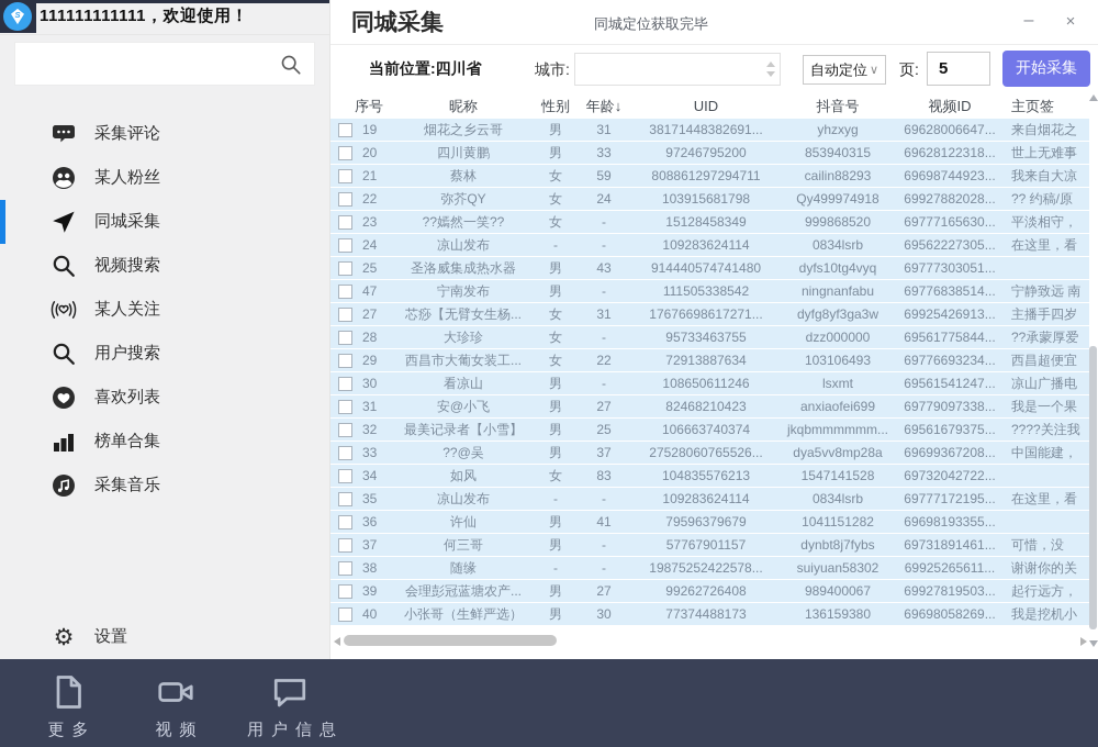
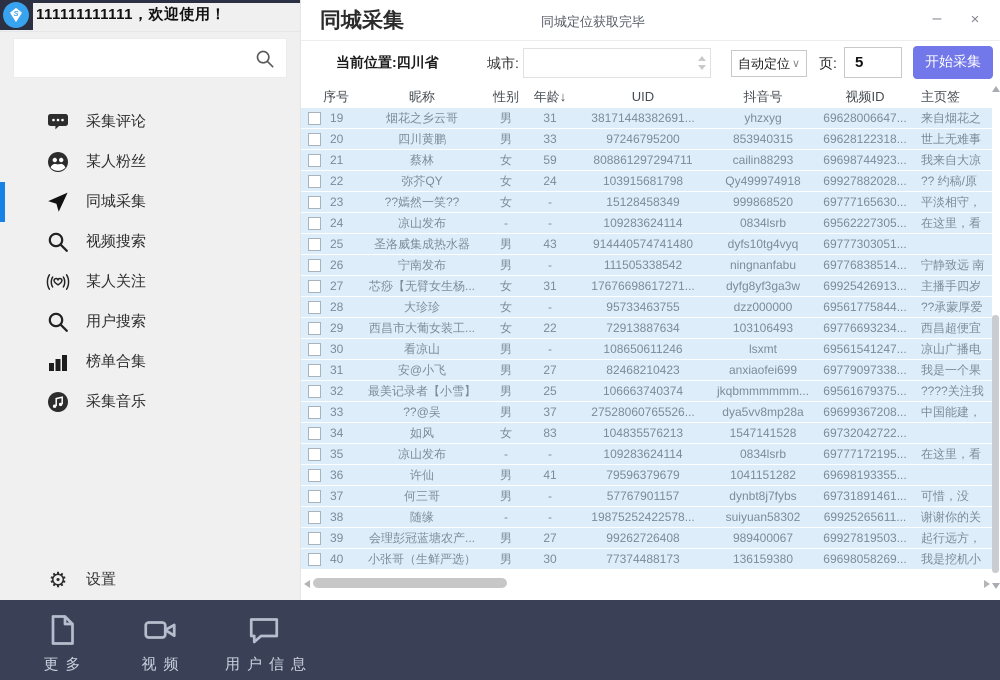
  S
  111111111111，欢迎使用！
  采集评论
  某人粉丝
  同城采集
  视频搜索
  某人关注
  用户搜索
- 喜欢列表
  榜单合集
  采集音乐
  ⚙
  设置
  同城采集
  同城定位获取完毕
  –
  ×
  当前位置:四川省
  城市:
  自动定位
  ∨
  页:
  5
  开始采集
  序号
  昵称
  性别
  年龄↓
  UID
  抖音号
  视频ID
  主页签
  19
  烟花之乡云哥
  男
  31
  38171448382691...
  yhzxyg
  69628006647...
  来自烟花之
  20
  四川黄鹏
  男
  33
  97246795200
  853940315
  69628122318...
  世上无难事
  21
  蔡林
  女
  59
  808861297294711
  cailin88293
  69698744923...
  我来自大凉
  22
  弥芥QY
  女
  24
  103915681798
  Qy499974918
  69927882028...
  ?? 约稿/原
  23
  ??嫣然一笑??
  女
  -
  15128458349
  999868520
  69777165630...
  平淡相守，
  24
  凉山发布
  -
  -
  109283624114
  0834lsrb
  69562227305...
  在这里，看
  25
  圣洛威集成热水器
  男
  43
  914440574741480
  dyfs10tg4vyq
  69777303051...
- 47
+ 26
  宁南发布
  男
  -
  111505338542
  ningnanfabu
  69776838514...
  宁静致远 南
  27
  芯痧【无臂女生杨...
  女
  31
  17676698617271...
  dyfg8yf3ga3w
  69925426913...
  主播手四岁
  28
  大珍珍
  女
  -
  95733463755
  dzz000000
  69561775844...
  ??承蒙厚爱
  29
  西昌市大葡女装工...
  女
  22
  72913887634
  103106493
  69776693234...
  西昌超便宜
  30
  看凉山
  男
  -
  108650611246
  lsxmt
  69561541247...
  凉山广播电
  31
  安@小飞
  男
  27
  82468210423
  anxiaofei699
  69779097338...
  我是一个果
  32
  最美记录者【小雪】
  男
  25
  106663740374
  jkqbmmmmmm...
  69561679375...
  ????关注我
  33
  ??@吴
  男
  37
  27528060765526...
  dya5vv8mp28a
  69699367208...
  中国能建，
  34
  如风
  女
  83
  104835576213
  1547141528
  69732042722...
  35
  凉山发布
  -
  -
  109283624114
  0834lsrb
  69777172195...
  在这里，看
  36
  许仙
  男
  41
  79596379679
  1041151282
  69698193355...
  37
  何三哥
  男
  -
  57767901157
  dynbt8j7fybs
  69731891461...
  可惜，没
  38
  随缘
  -
  -
  19875252422578...
  suiyuan58302
  69925265611...
  谢谢你的关
  39
  会理彭冠蓝塘农产...
  男
  27
  99262726408
  989400067
  69927819503...
  起行远方，
  40
  小张哥（生鲜严选）
  男
  30
  77374488173
  136159380
  69698058269...
  我是挖机小
  更多
  视频
  用户信息
